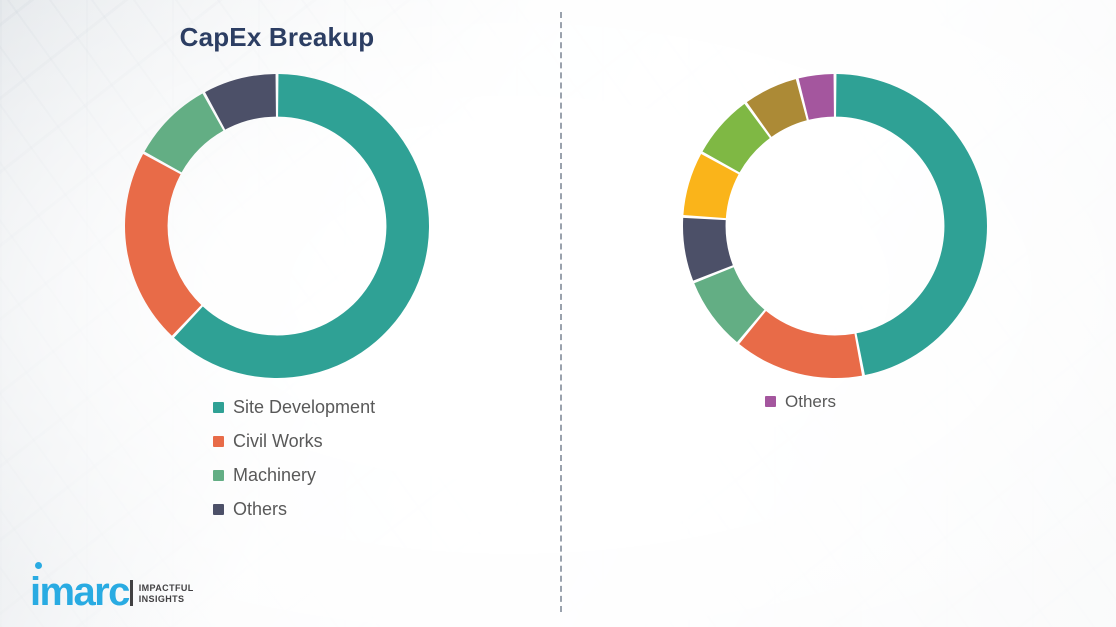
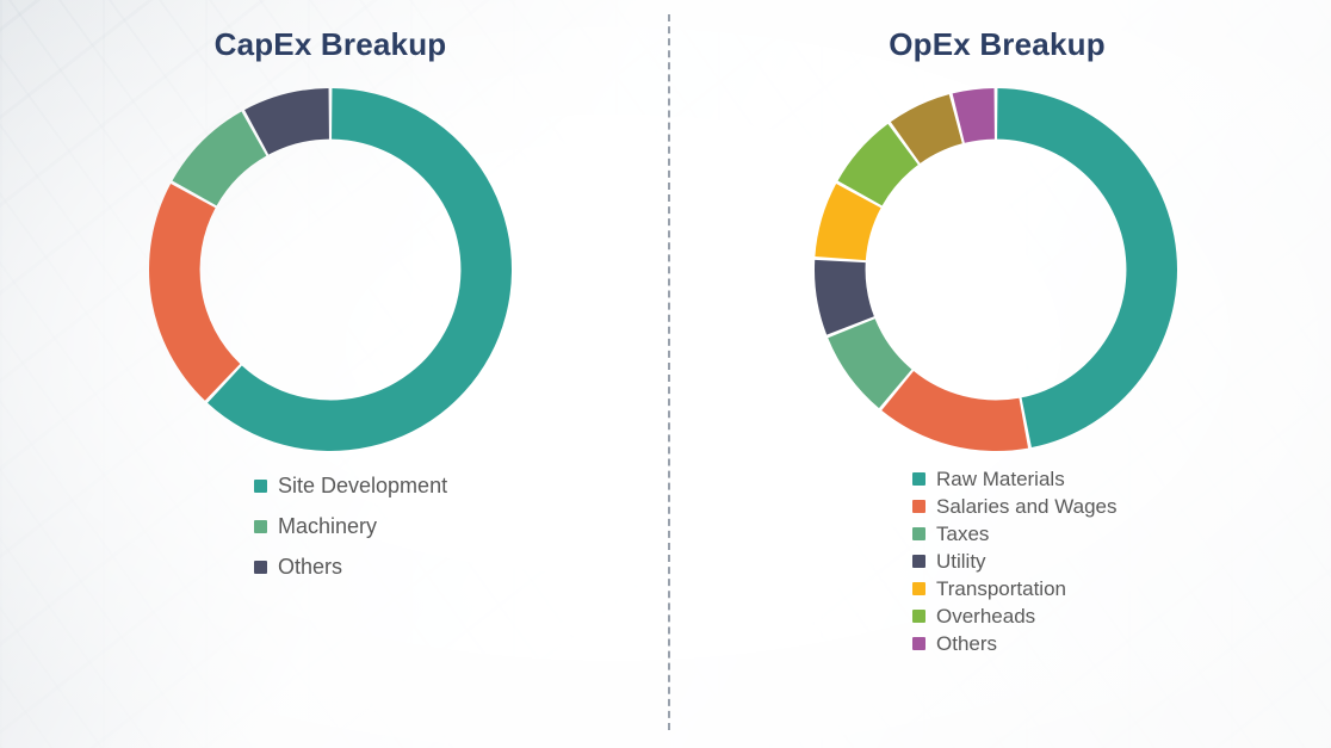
  CapEx Breakup
  Site Development
- Civil Works
  Machinery
  Others
+ OpEx Breakup
+ Raw Materials
+ Salaries and Wages
+ Taxes
+ Utility
+ Transportation
+ Overheads
  Others
- imarc
- IMPACTFUL
- INSIGHTS
